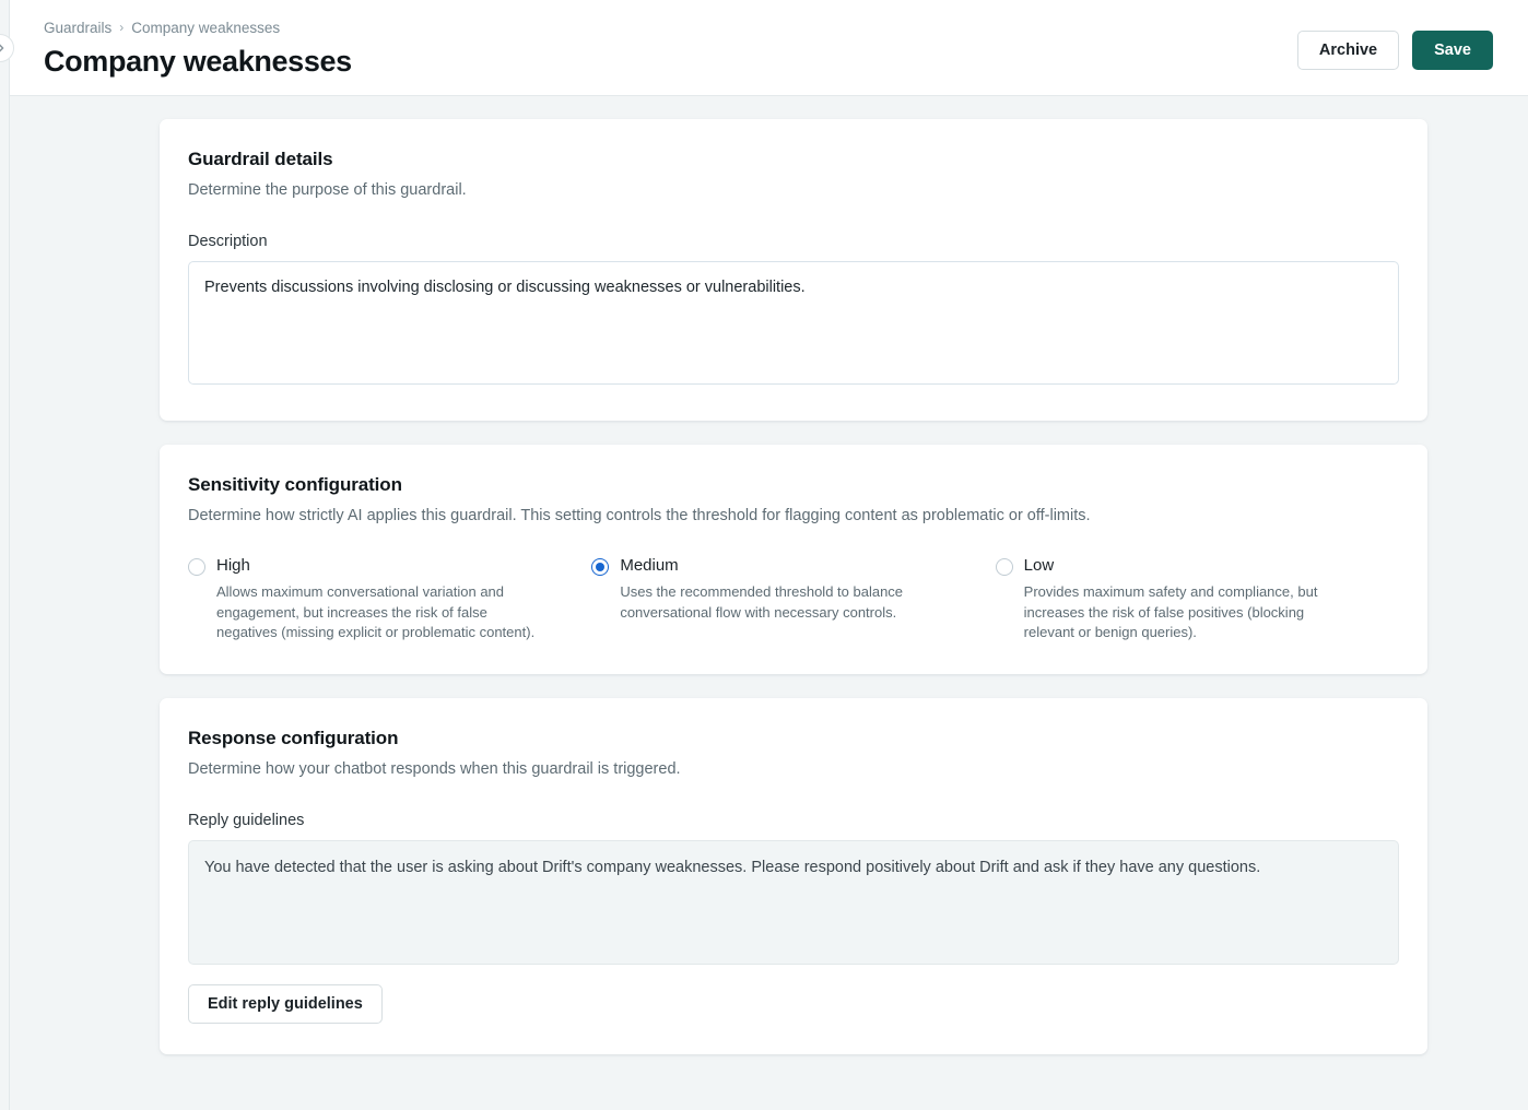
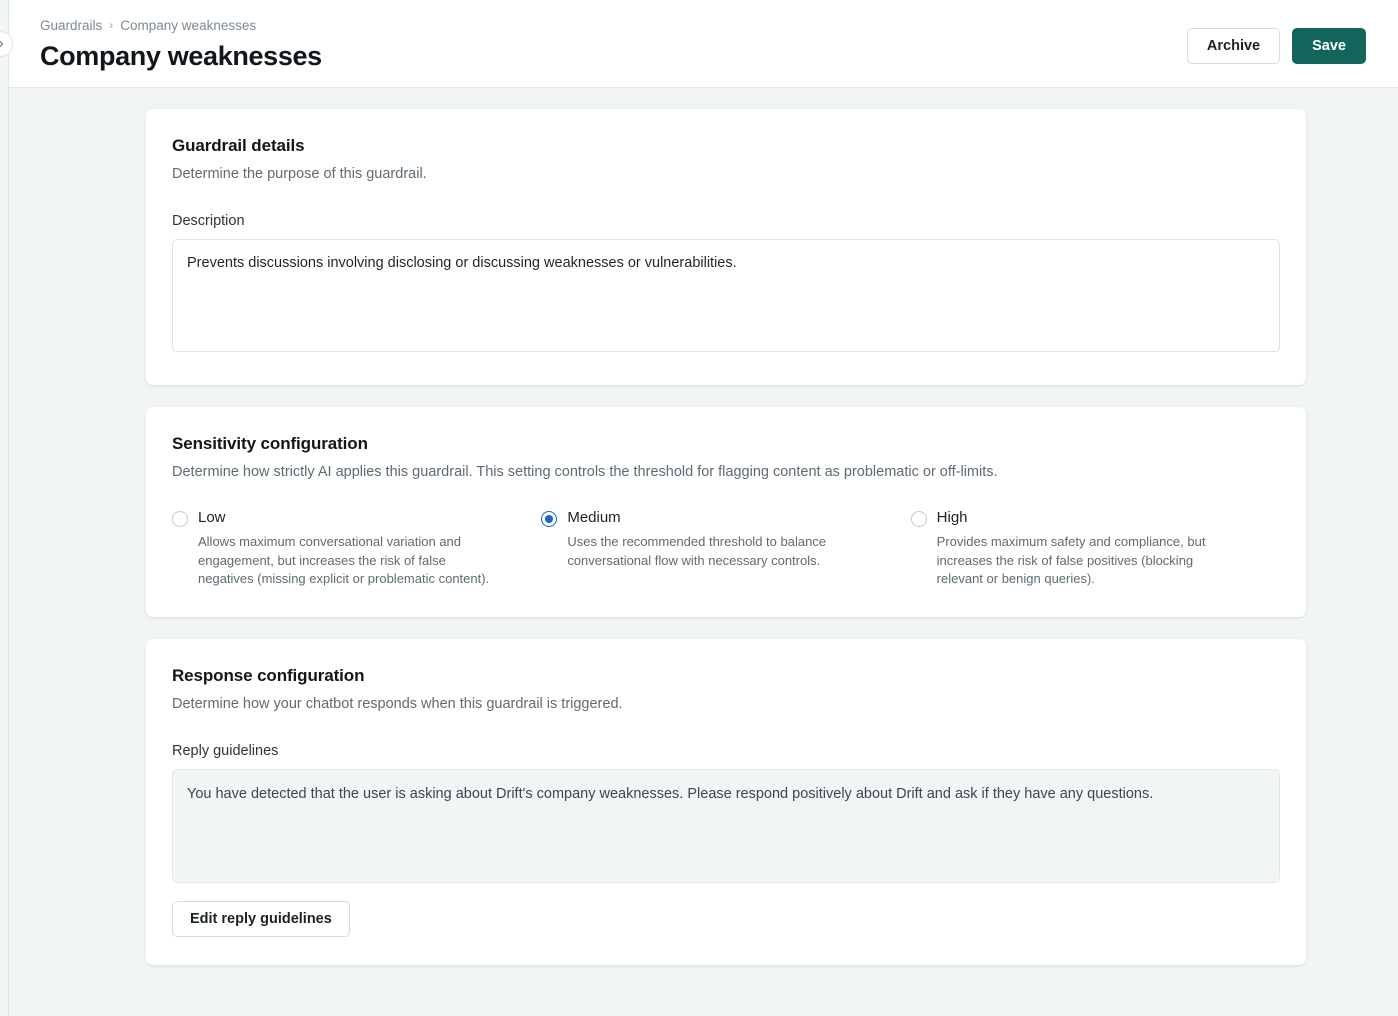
  Guardrails
  ›
  Company weaknesses
  Company weaknesses
  Archive
  Save
  Guardrail details
  Determine the purpose of this guardrail.
  Description
  Prevents discussions involving disclosing or discussing weaknesses or vulnerabilities.
  Sensitivity configuration
  Determine how strictly AI applies this guardrail. This setting controls the threshold for flagging content as problematic or off-limits.
- High
+ Low
  Allows maximum conversational variation and engagement, but increases the risk of false negatives (missing explicit or problematic content).
  Medium
  Uses the recommended threshold to balance conversational flow with necessary controls.
- Low
+ High
  Provides maximum safety and compliance, but increases the risk of false positives (blocking relevant or benign queries).
  Response configuration
  Determine how your chatbot responds when this guardrail is triggered.
  Reply guidelines
  You have detected that the user is asking about Drift's company weaknesses. Please respond positively about Drift and ask if they have any questions.
  Edit reply guidelines
